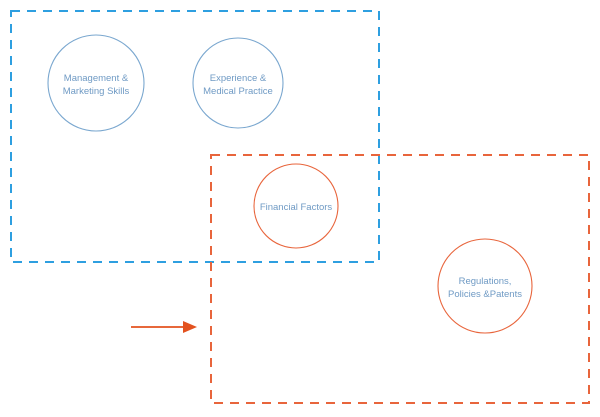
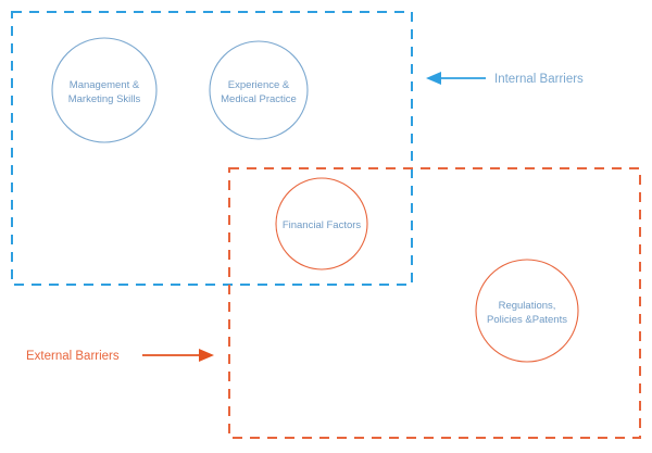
  Management &
  Marketing Skills
  Experience &
  Medical Practice
  Financial Factors
  Regulations,
  Policies &Patents
+ Internal Barriers
+ External Barriers
